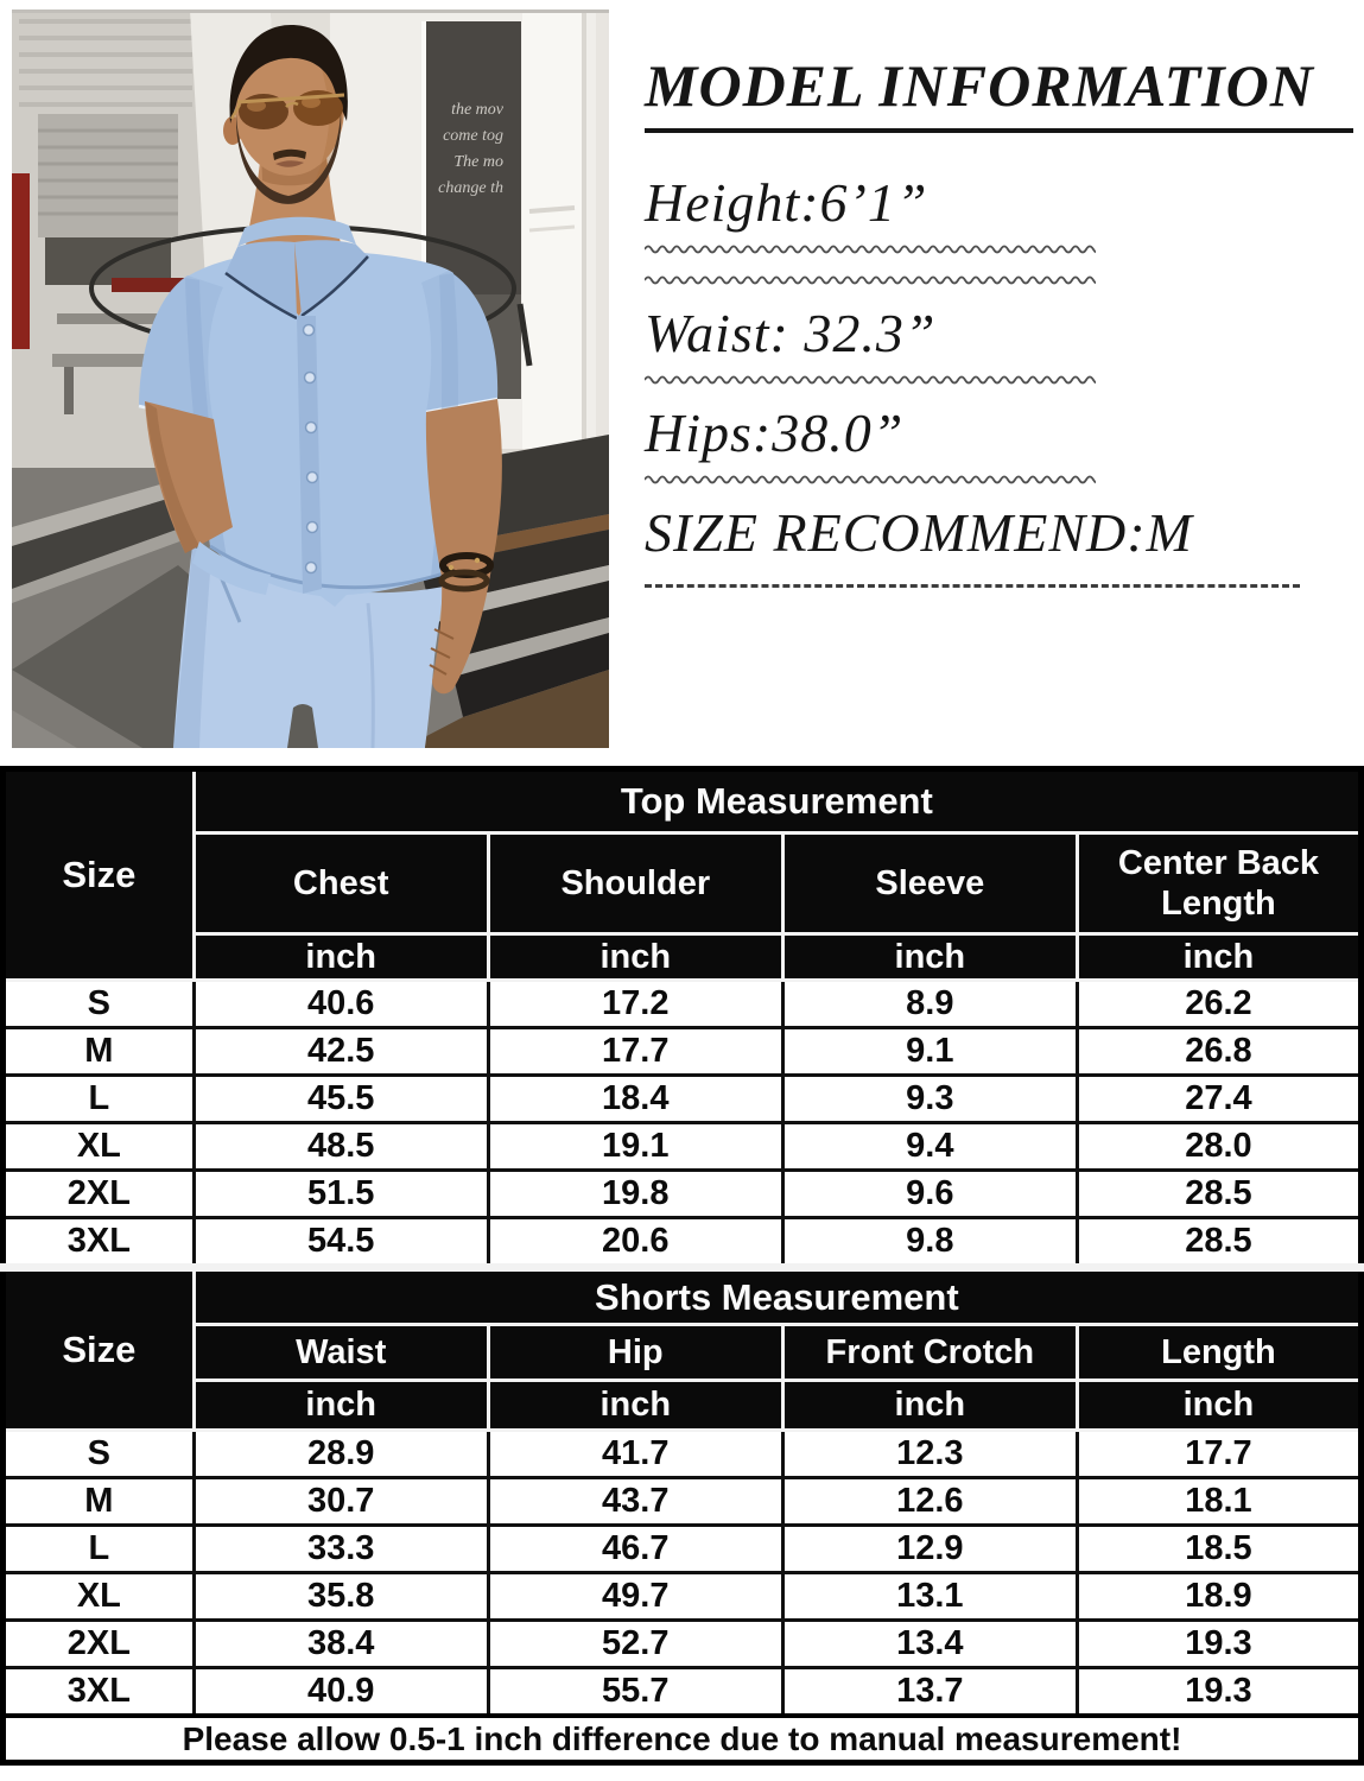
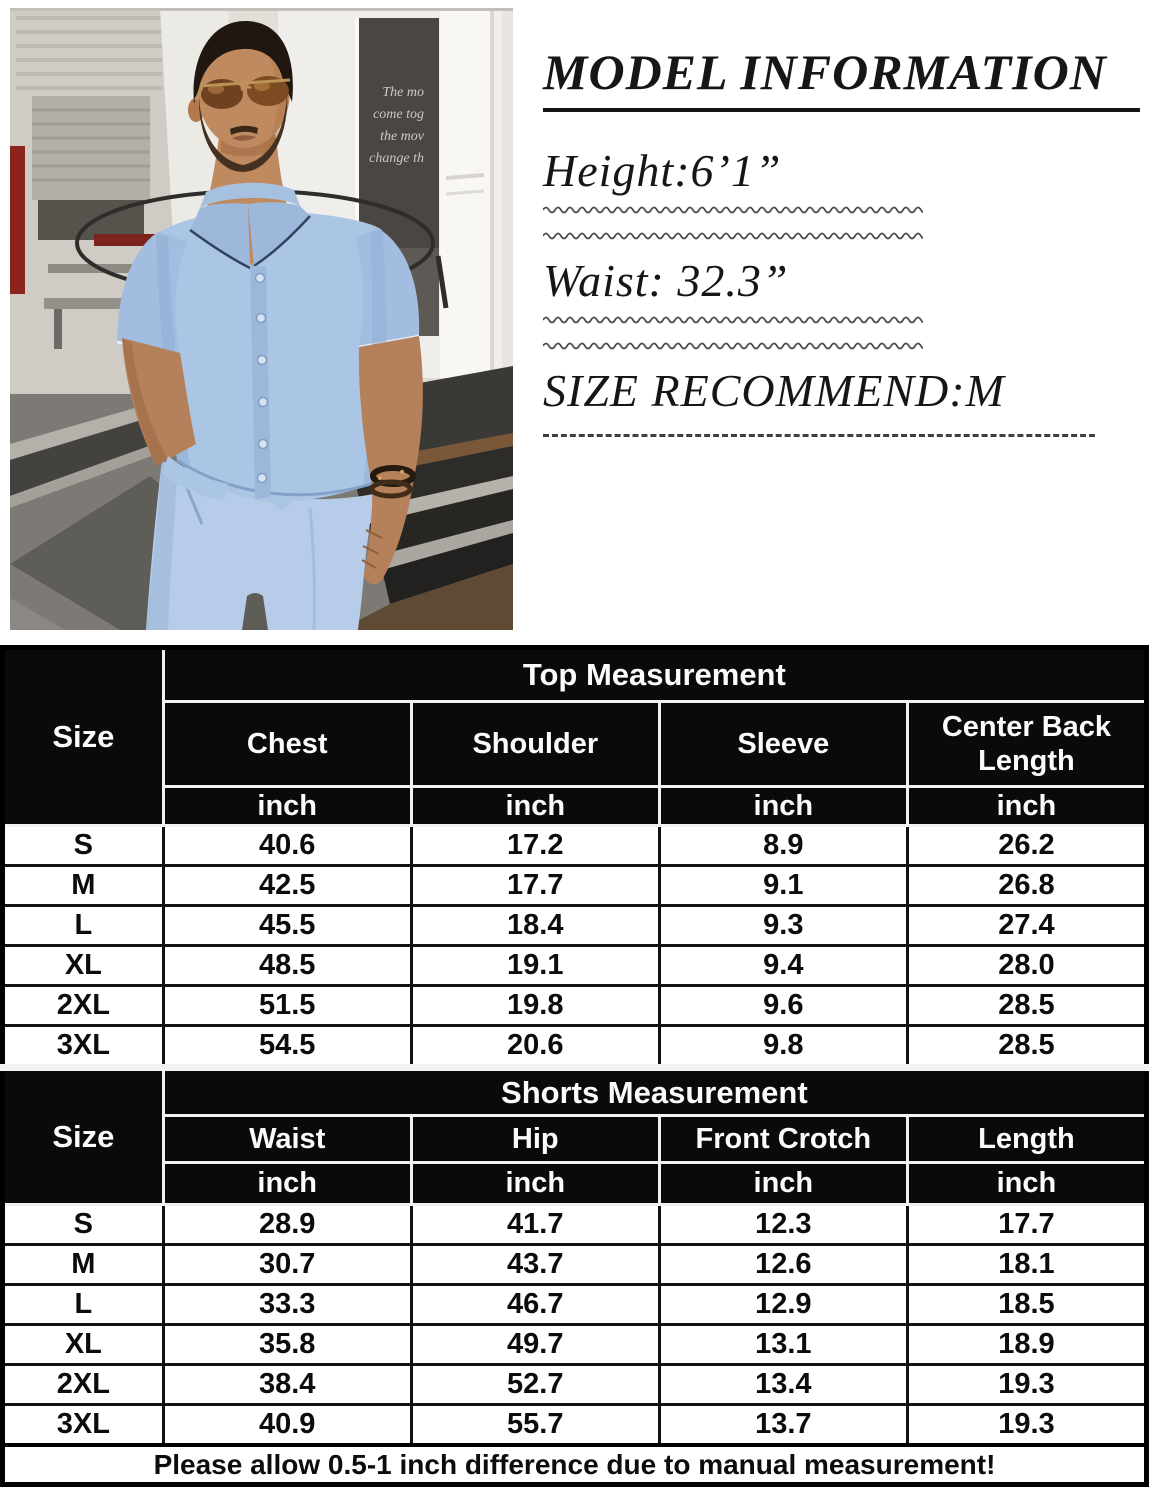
- the mov
+ The mo
  come tog
- The mo
+ the mov
  change th
  MODEL INFORMATION
  Height:6’1”
  Waist: 32.3”
- Hips:38.0”
  SIZE RECOMMEND:M
  Size	Top Measurement
  Chest	Shoulder	Sleeve	Center Back Length
  inch	inch	inch	inch
  S	40.6	17.2	8.9	26.2
  M	42.5	17.7	9.1	26.8
  L	45.5	18.4	9.3	27.4
  XL	48.5	19.1	9.4	28.0
  2XL	51.5	19.8	9.6	28.5
  3XL	54.5	20.6	9.8	28.5
  Size	Shorts Measurement
  Waist	Hip	Front Crotch	Length
  inch	inch	inch	inch
  S	28.9	41.7	12.3	17.7
  M	30.7	43.7	12.6	18.1
  L	33.3	46.7	12.9	18.5
  XL	35.8	49.7	13.1	18.9
  2XL	38.4	52.7	13.4	19.3
  3XL	40.9	55.7	13.7	19.3
  Please allow 0.5-1 inch difference due to manual measurement!
